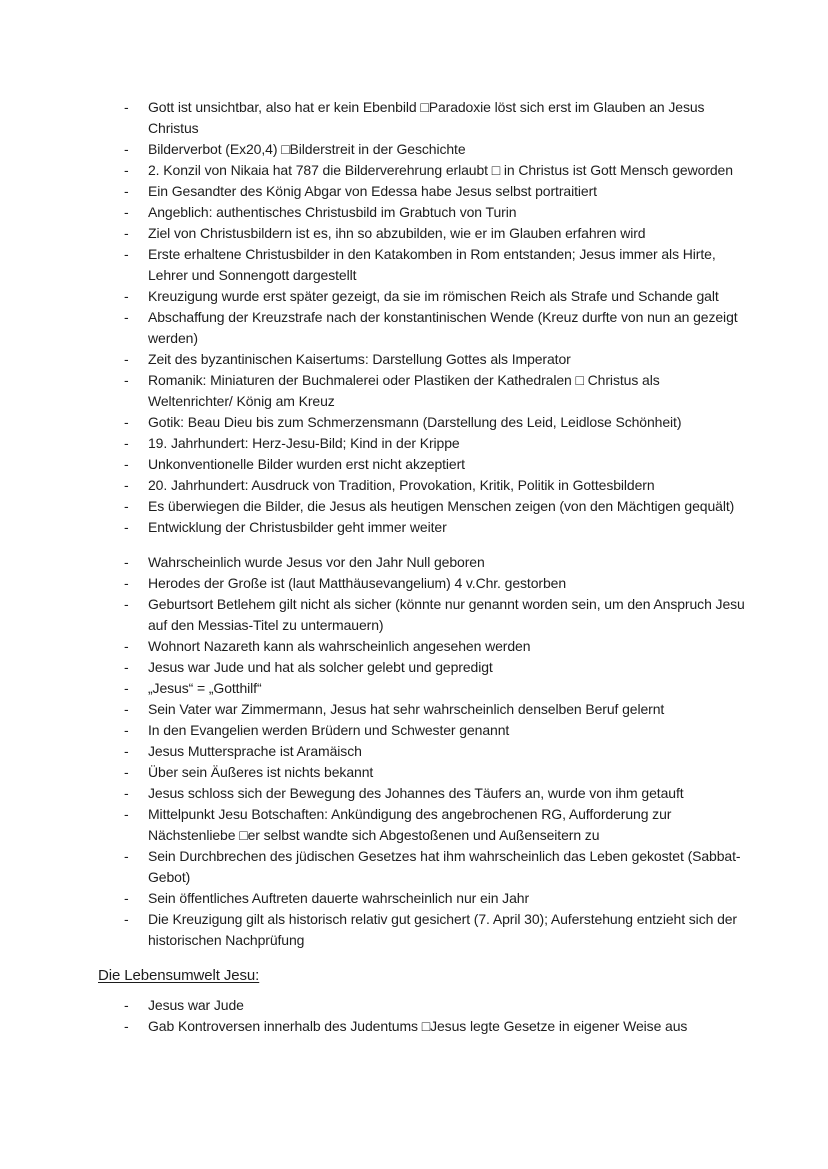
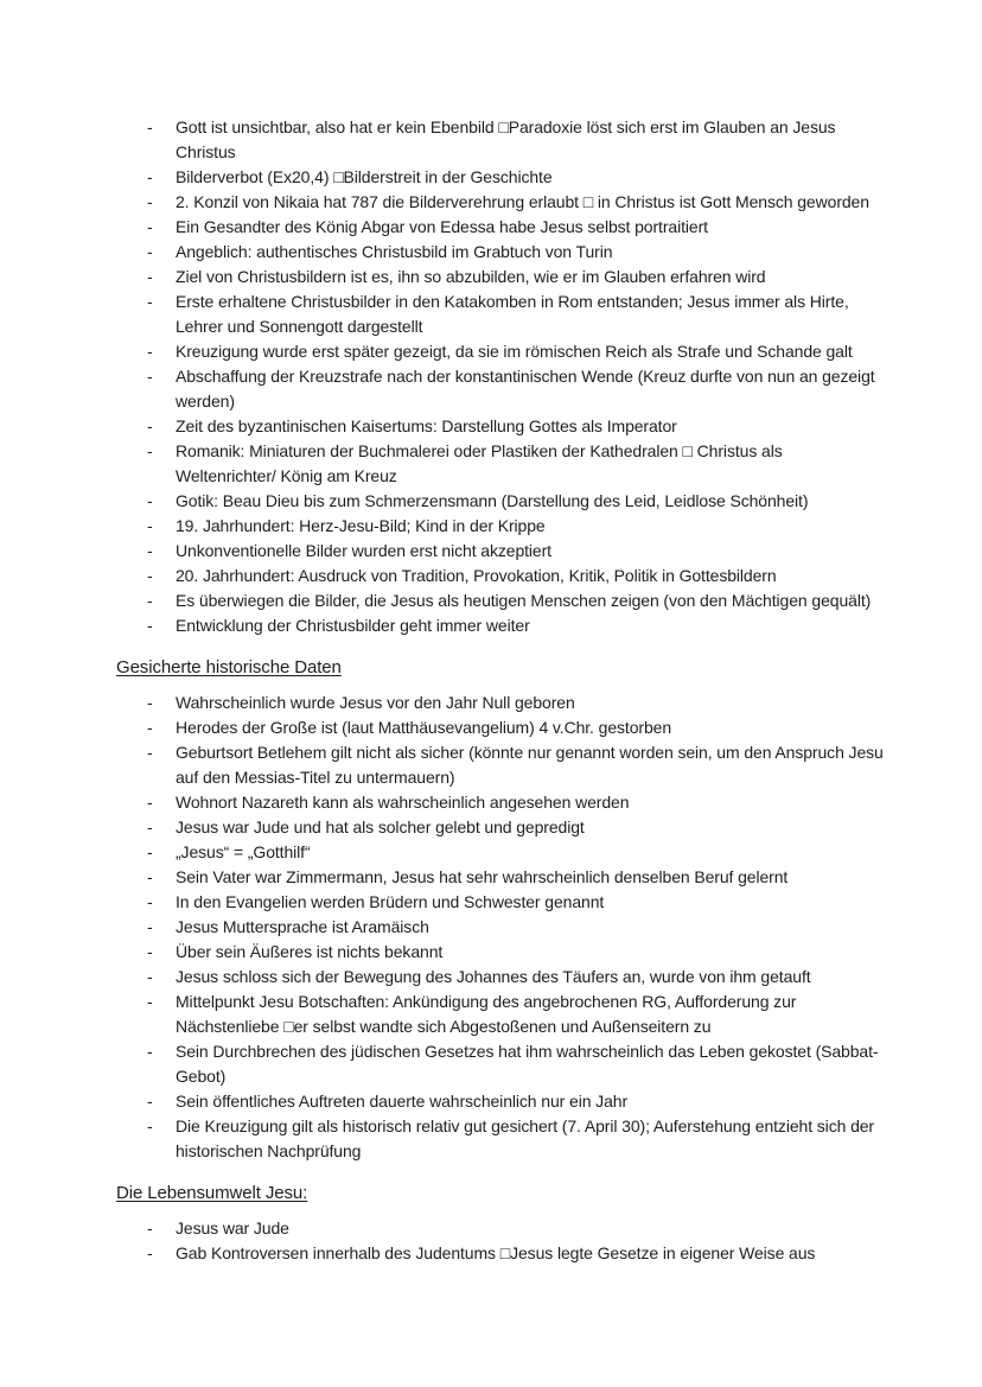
  -
  Gott ist unsichtbar, also hat er kein Ebenbild □Paradoxie löst sich erst im Glauben an Jesus Christus
  -
  Bilderverbot (Ex20,4) □Bilderstreit in der Geschichte
  -
  2. Konzil von Nikaia hat 787 die Bilderverehrung erlaubt □ in Christus ist Gott Mensch geworden
  -
  Ein Gesandter des König Abgar von Edessa habe Jesus selbst portraitiert
  -
  Angeblich: authentisches Christusbild im Grabtuch von Turin
  -
  Ziel von Christusbildern ist es, ihn so abzubilden, wie er im Glauben erfahren wird
  -
  Erste erhaltene Christusbilder in den Katakomben in Rom entstanden; Jesus immer als Hirte, Lehrer und Sonnengott dargestellt
  -
  Kreuzigung wurde erst später gezeigt, da sie im römischen Reich als Strafe und Schande galt
  -
  Abschaffung der Kreuzstrafe nach der konstantinischen Wende (Kreuz durfte von nun an gezeigt werden)
  -
  Zeit des byzantinischen Kaisertums: Darstellung Gottes als Imperator
  -
  Romanik: Miniaturen der Buchmalerei oder Plastiken der Kathedralen □ Christus als Weltenrichter/ König am Kreuz
  -
  Gotik: Beau Dieu bis zum Schmerzensmann (Darstellung des Leid, Leidlose Schönheit)
  -
  19. Jahrhundert: Herz-Jesu-Bild; Kind in der Krippe
  -
  Unkonventionelle Bilder wurden erst nicht akzeptiert
  -
  20. Jahrhundert: Ausdruck von Tradition, Provokation, Kritik, Politik in Gottesbildern
  -
  Es überwiegen die Bilder, die Jesus als heutigen Menschen zeigen (von den Mächtigen gequält)
  -
  Entwicklung der Christusbilder geht immer weiter
+ Gesicherte historische Daten
  -
  Wahrscheinlich wurde Jesus vor den Jahr Null geboren
  -
  Herodes der Große ist (laut Matthäusevangelium) 4 v.Chr. gestorben
  -
  Geburtsort Betlehem gilt nicht als sicher (könnte nur genannt worden sein, um den Anspruch Jesu auf den Messias-Titel zu untermauern)
  -
  Wohnort Nazareth kann als wahrscheinlich angesehen werden
  -
  Jesus war Jude und hat als solcher gelebt und gepredigt
  -
  „Jesus“ = „Gotthilf“
  -
  Sein Vater war Zimmermann, Jesus hat sehr wahrscheinlich denselben Beruf gelernt
  -
  In den Evangelien werden Brüdern und Schwester genannt
  -
  Jesus Muttersprache ist Aramäisch
  -
  Über sein Äußeres ist nichts bekannt
  -
  Jesus schloss sich der Bewegung des Johannes des Täufers an, wurde von ihm getauft
  -
  Mittelpunkt Jesu Botschaften: Ankündigung des angebrochenen RG, Aufforderung zur Nächstenliebe □er selbst wandte sich Abgestoßenen und Außenseitern zu
  -
  Sein Durchbrechen des jüdischen Gesetzes hat ihm wahrscheinlich das Leben gekostet (Sabbat-Gebot)
  -
  Sein öffentliches Auftreten dauerte wahrscheinlich nur ein Jahr
  -
  Die Kreuzigung gilt als historisch relativ gut gesichert (7. April 30); Auferstehung entzieht sich der historischen Nachprüfung
  Die Lebensumwelt Jesu:
  -
  Jesus war Jude
  -
  Gab Kontroversen innerhalb des Judentums □Jesus legte Gesetze in eigener Weise aus
